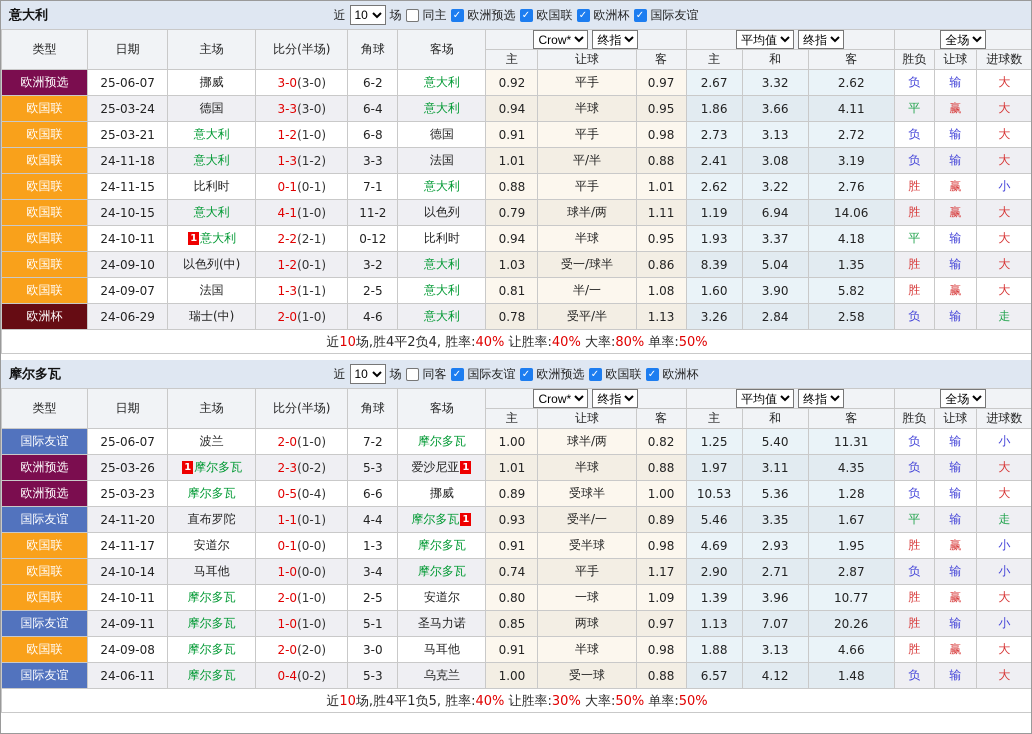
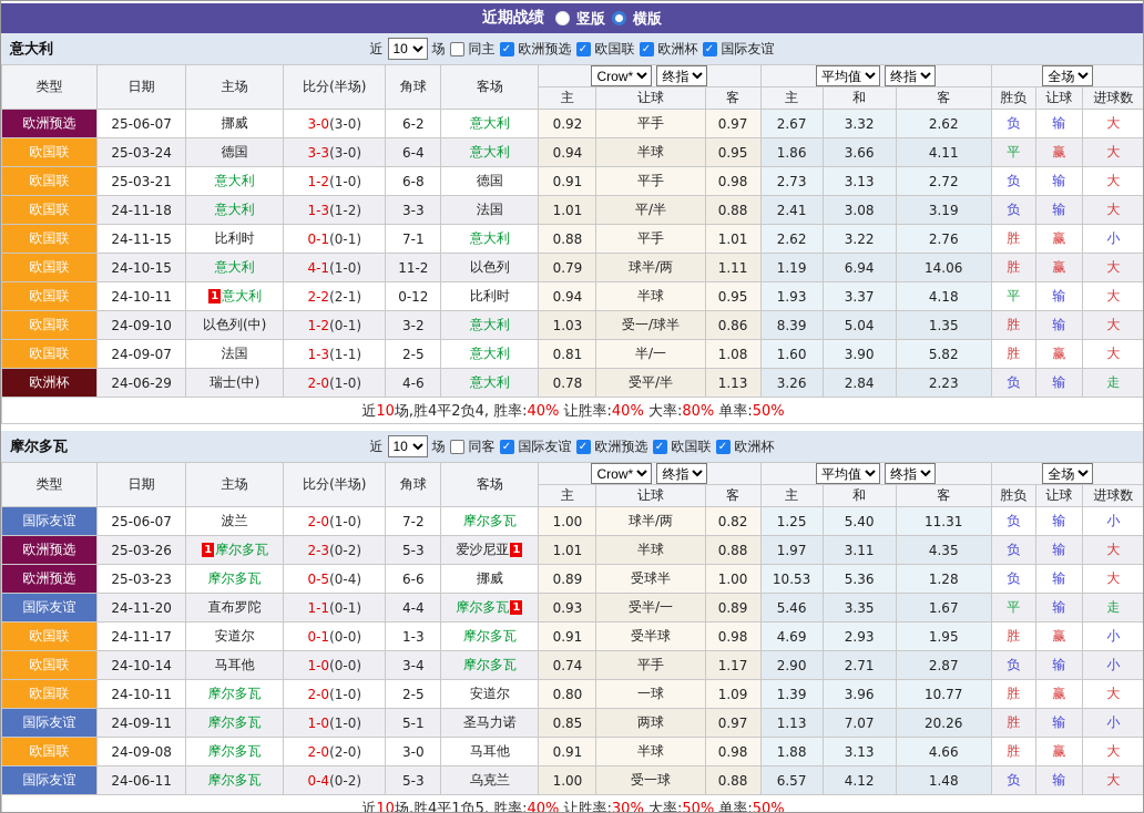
+ 近期战绩
+ 竖版
+ 横版
  意大利
  近
  10
  场
  同主
  ✓
  欧洲预选
  ✓
  欧国联
  ✓
  欧洲杯
  ✓
  国际友谊
  类型	日期	主场	比分(半场)	角球	客场	Crow* 终指	平均值 终指	全场
  主	让球	客	主	和	客	胜负	让球	进球数
  欧洲预选	25-06-07	挪威	3-0(3-0)	6-2	意大利	0.92	平手	0.97	2.67	3.32	2.62	负	输	大
  欧国联	25-03-24	德国	3-3(3-0)	6-4	意大利	0.94	半球	0.95	1.86	3.66	4.11	平	赢	大
  欧国联	25-03-21	意大利	1-2(1-0)	6-8	德国	0.91	平手	0.98	2.73	3.13	2.72	负	输	大
  欧国联	24-11-18	意大利	1-3(1-2)	3-3	法国	1.01	平/半	0.88	2.41	3.08	3.19	负	输	大
  欧国联	24-11-15	比利时	0-1(0-1)	7-1	意大利	0.88	平手	1.01	2.62	3.22	2.76	胜	赢	小
  欧国联	24-10-15	意大利	4-1(1-0)	11-2	以色列	0.79	球半/两	1.11	1.19	6.94	14.06	胜	赢	大
  欧国联	24-10-11	1 意大利	2-2(2-1)	0-12	比利时	0.94	半球	0.95	1.93	3.37	4.18	平	输	大
  欧国联	24-09-10	以色列(中)	1-2(0-1)	3-2	意大利	1.03	受一/球半	0.86	8.39	5.04	1.35	胜	输	大
  欧国联	24-09-07	法国	1-3(1-1)	2-5	意大利	0.81	半/一	1.08	1.60	3.90	5.82	胜	赢	大
- 欧洲杯	24-06-29	瑞士(中)	2-0(1-0)	4-6	意大利	0.78	受平/半	1.13	3.26	2.84	2.58	负	输	走
+ 欧洲杯	24-06-29	瑞士(中)	2-0(1-0)	4-6	意大利	0.78	受平/半	1.13	3.26	2.84	2.23	负	输	走
  近10场,胜4平2负4, 胜率:40% 让胜率:40% 大率:80% 单率:50%
  摩尔多瓦
  近
  10
  场
  同客
  ✓
  国际友谊
  ✓
  欧洲预选
  ✓
  欧国联
  ✓
  欧洲杯
  类型	日期	主场	比分(半场)	角球	客场	Crow* 终指	平均值 终指	全场
  主	让球	客	主	和	客	胜负	让球	进球数
  国际友谊	25-06-07	波兰	2-0(1-0)	7-2	摩尔多瓦	1.00	球半/两	0.82	1.25	5.40	11.31	负	输	小
  欧洲预选	25-03-26	1 摩尔多瓦	2-3(0-2)	5-3	爱沙尼亚 1	1.01	半球	0.88	1.97	3.11	4.35	负	输	大
  欧洲预选	25-03-23	摩尔多瓦	0-5(0-4)	6-6	挪威	0.89	受球半	1.00	10.53	5.36	1.28	负	输	大
  国际友谊	24-11-20	直布罗陀	1-1(0-1)	4-4	摩尔多瓦 1	0.93	受半/一	0.89	5.46	3.35	1.67	平	输	走
  欧国联	24-11-17	安道尔	0-1(0-0)	1-3	摩尔多瓦	0.91	受半球	0.98	4.69	2.93	1.95	胜	赢	小
  欧国联	24-10-14	马耳他	1-0(0-0)	3-4	摩尔多瓦	0.74	平手	1.17	2.90	2.71	2.87	负	输	小
  欧国联	24-10-11	摩尔多瓦	2-0(1-0)	2-5	安道尔	0.80	一球	1.09	1.39	3.96	10.77	胜	赢	大
  国际友谊	24-09-11	摩尔多瓦	1-0(1-0)	5-1	圣马力诺	0.85	两球	0.97	1.13	7.07	20.26	胜	输	小
  欧国联	24-09-08	摩尔多瓦	2-0(2-0)	3-0	马耳他	0.91	半球	0.98	1.88	3.13	4.66	胜	赢	大
  国际友谊	24-06-11	摩尔多瓦	0-4(0-2)	5-3	乌克兰	1.00	受一球	0.88	6.57	4.12	1.48	负	输	大
  近10场,胜4平1负5, 胜率:40% 让胜率:30% 大率:50% 单率:50%
